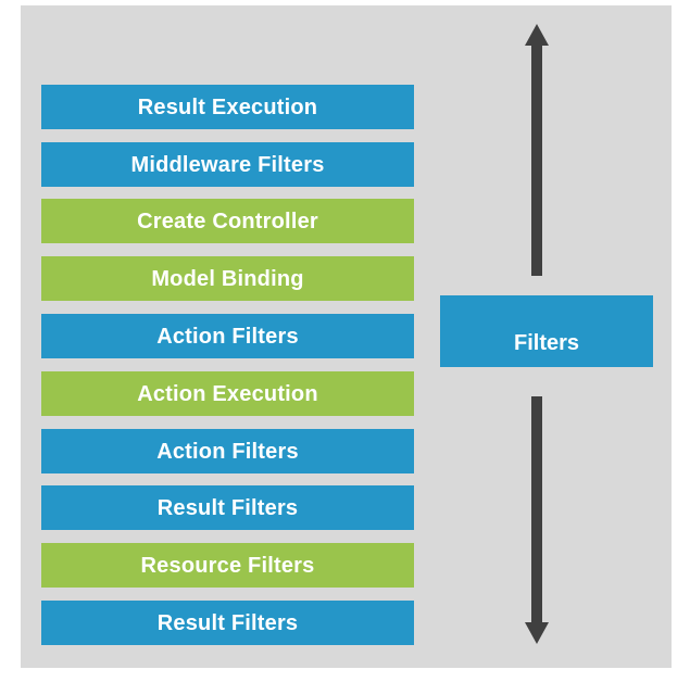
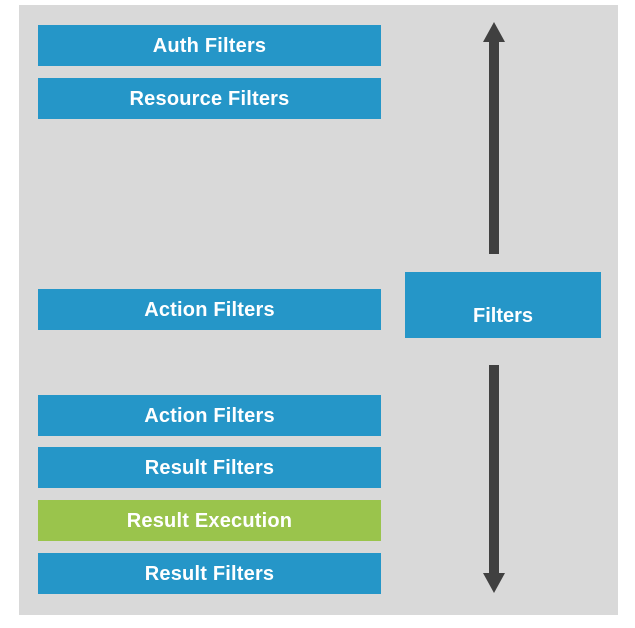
+ Auth Filters
- Result Execution
+ Resource Filters
- Middleware Filters
- Create Controller
- Model Binding
  Action Filters
- Action Execution
  Action Filters
  Result Filters
- Resource Filters
+ Result Execution
  Result Filters
  Filters
